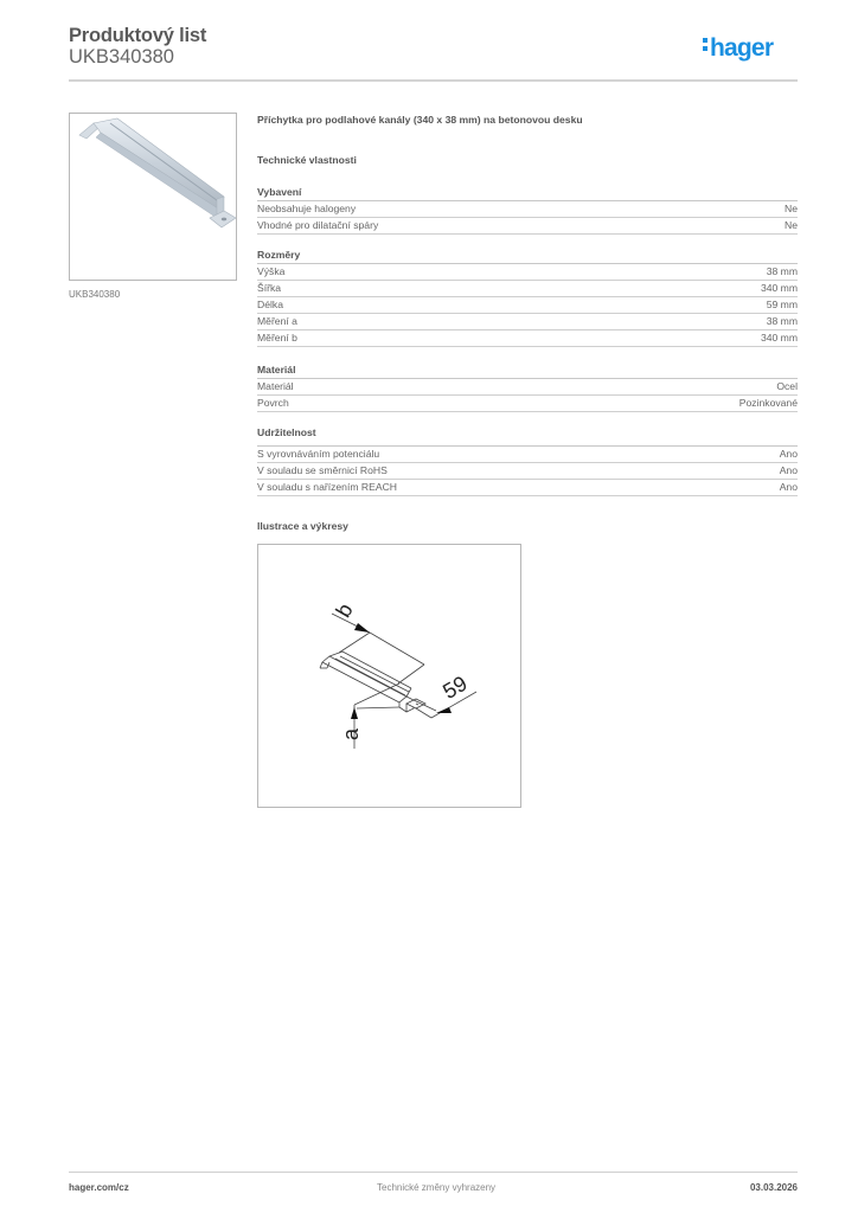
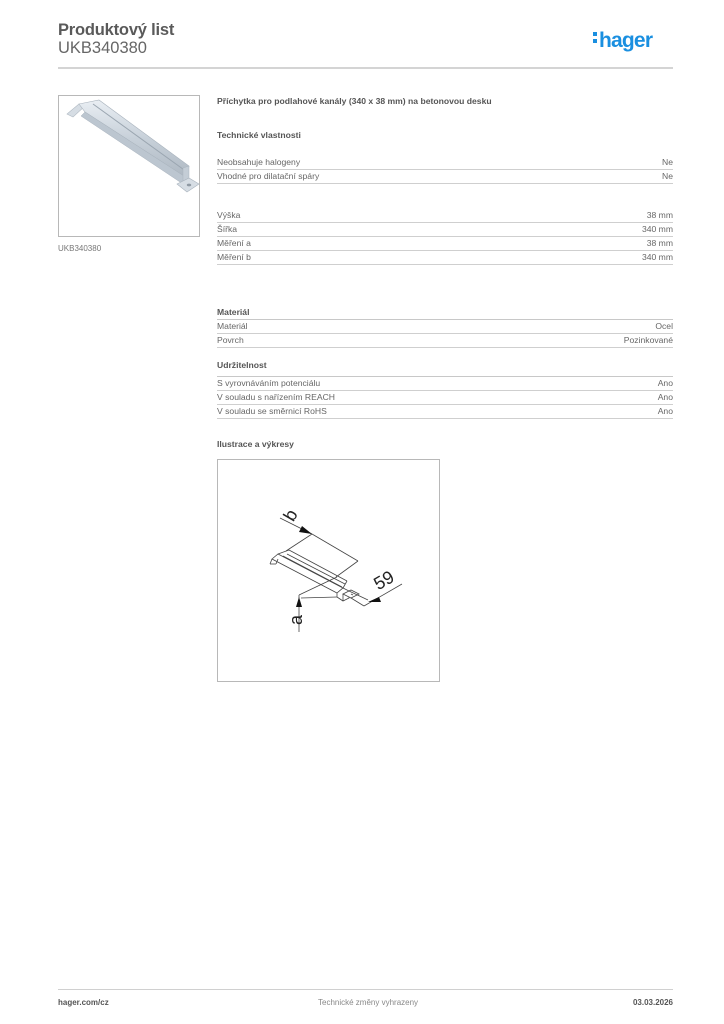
  Produktový list
  UKB340380
  hager
  UKB340380
  Příchytka pro podlahové kanály (340 x 38 mm) na betonovou desku
  Technické vlastnosti
- Vybavení
  Neobsahuje halogeny
  Ne
  Vhodné pro dilatační spáry
  Ne
- Rozměry
  Výška
  38 mm
  Šířka
  340 mm
- Délka
- 59 mm
  Měření a
  38 mm
  Měření b
  340 mm
  Materiál
  Materiál
  Ocel
  Povrch
  Pozinkované
  Udržitelnost
  S vyrovnáváním potenciálu
  Ano
- V souladu se směrnicí RoHS
+ V souladu s nařízením REACH
  Ano
- V souladu s nařízením REACH
+ V souladu se směrnicí RoHS
  Ano
  Ilustrace a výkresy
  hager.com/cz
  Technické změny vyhrazeny
  03.03.2026
